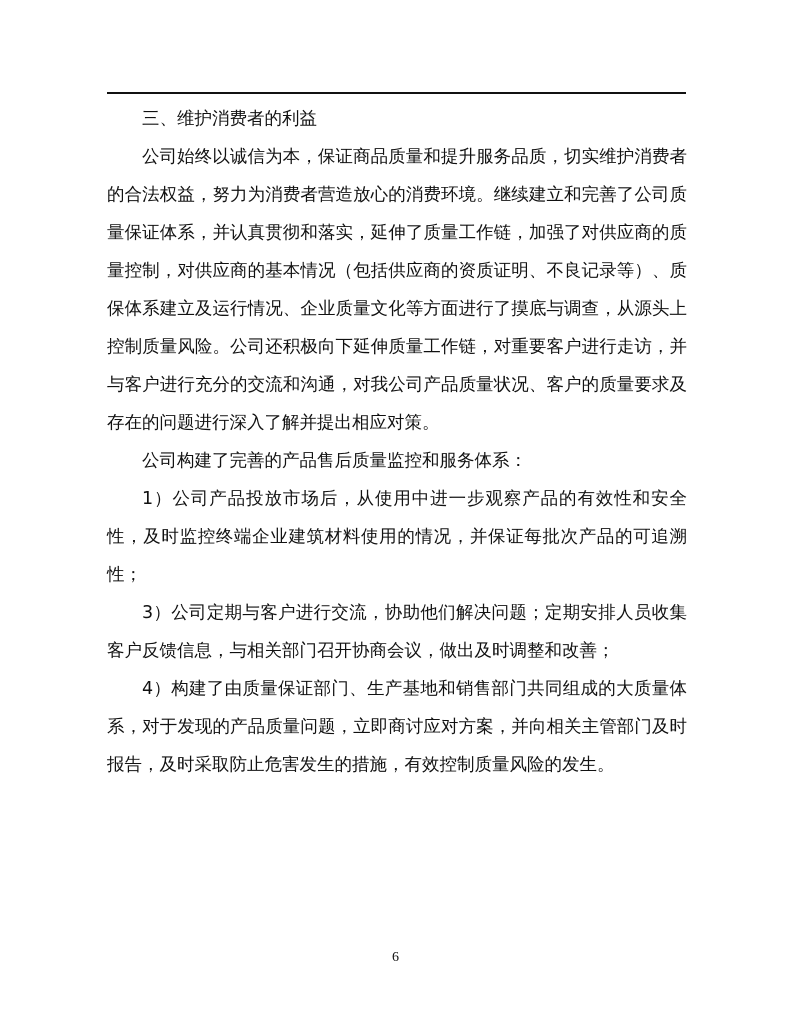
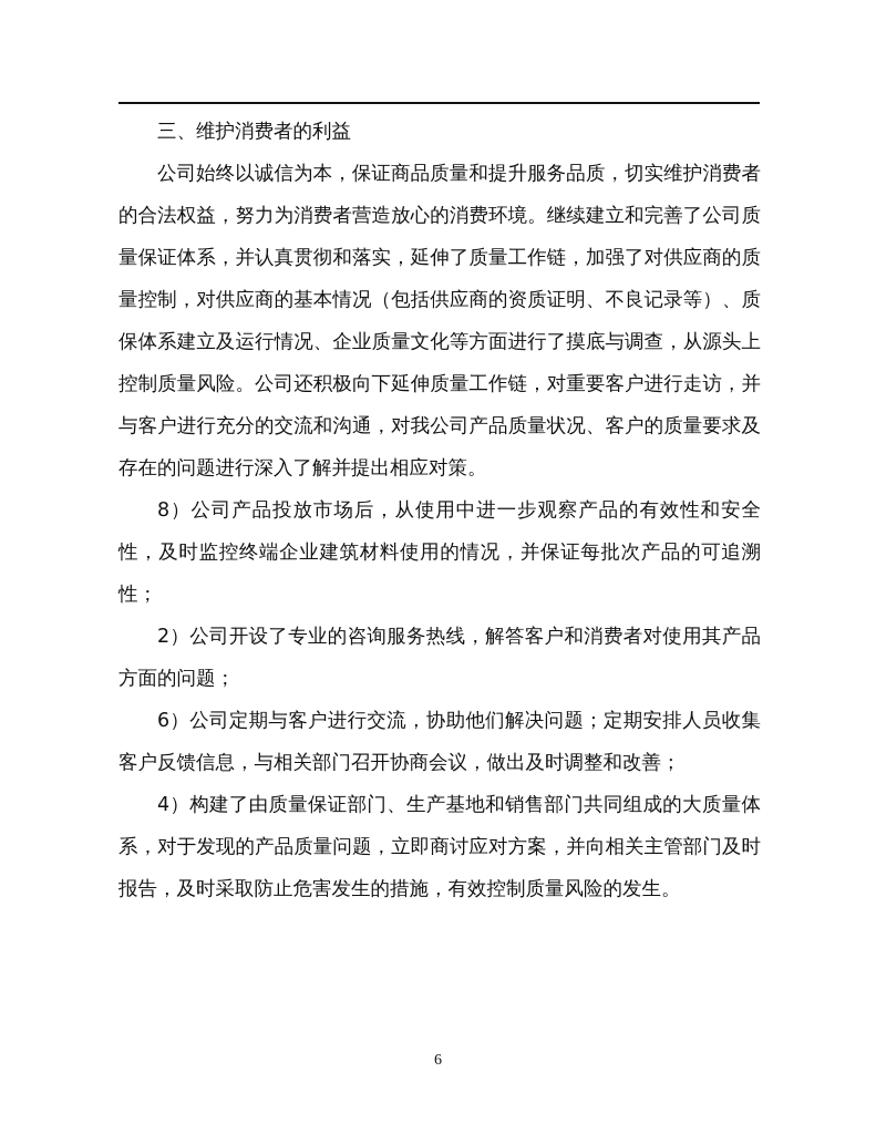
  三、维护消费者的利益
  公司始终以诚信为本，保证商品质量和提升服务品质，切实维护消费者的合法权益，努力为消费者营造放心的消费环境。继续建立和完善了公司质量保证体系，并认真贯彻和落实，延伸了质量工作链，加强了对供应商的质量控制，对供应商的基本情况（包括供应商的资质证明、不良记录等）、质保体系建立及运行情况、企业质量文化等方面进行了摸底与调查，从源头上控制质量风险。公司还积极向下延伸质量工作链，对重要客户进行走访，并与客户进行充分的交流和沟通，对我公司产品质量状况、客户的质量要求及存在的问题进行深入了解并提出相应对策。
- 公司构建了完善的产品售后质量监控和服务体系：
- 1）公司产品投放市场后，从使用中进一步观察产品的有效性和安全性，及时监控终端企业建筑材料使用的情况，并保证每批次产品的可追溯性；
+ 8）公司产品投放市场后，从使用中进一步观察产品的有效性和安全性，及时监控终端企业建筑材料使用的情况，并保证每批次产品的可追溯性；
+ 2）公司开设了专业的咨询服务热线，解答客户和消费者对使用其产品方面的问题；
- 3）公司定期与客户进行交流，协助他们解决问题；定期安排人员收集客户反馈信息，与相关部门召开协商会议，做出及时调整和改善；
+ 6）公司定期与客户进行交流，协助他们解决问题；定期安排人员收集客户反馈信息，与相关部门召开协商会议，做出及时调整和改善；
  4）构建了由质量保证部门、生产基地和销售部门共同组成的大质量体系，对于发现的产品质量问题，立即商讨应对方案，并向相关主管部门及时报告，及时采取防止危害发生的措施，有效控制质量风险的发生。
  6
